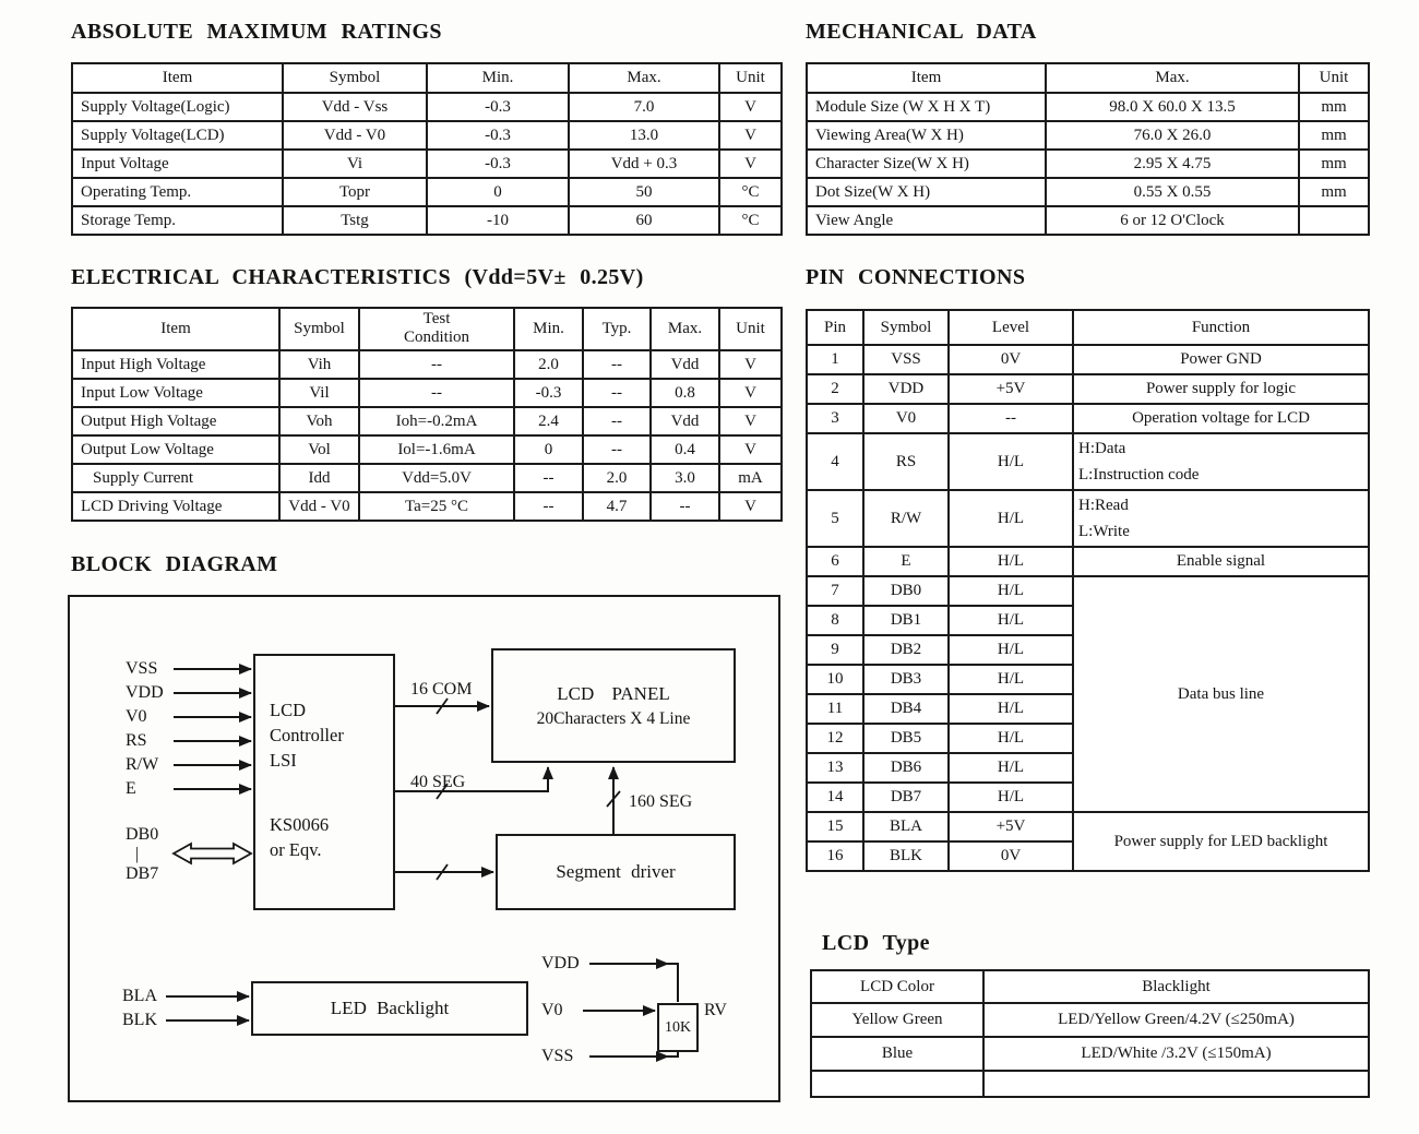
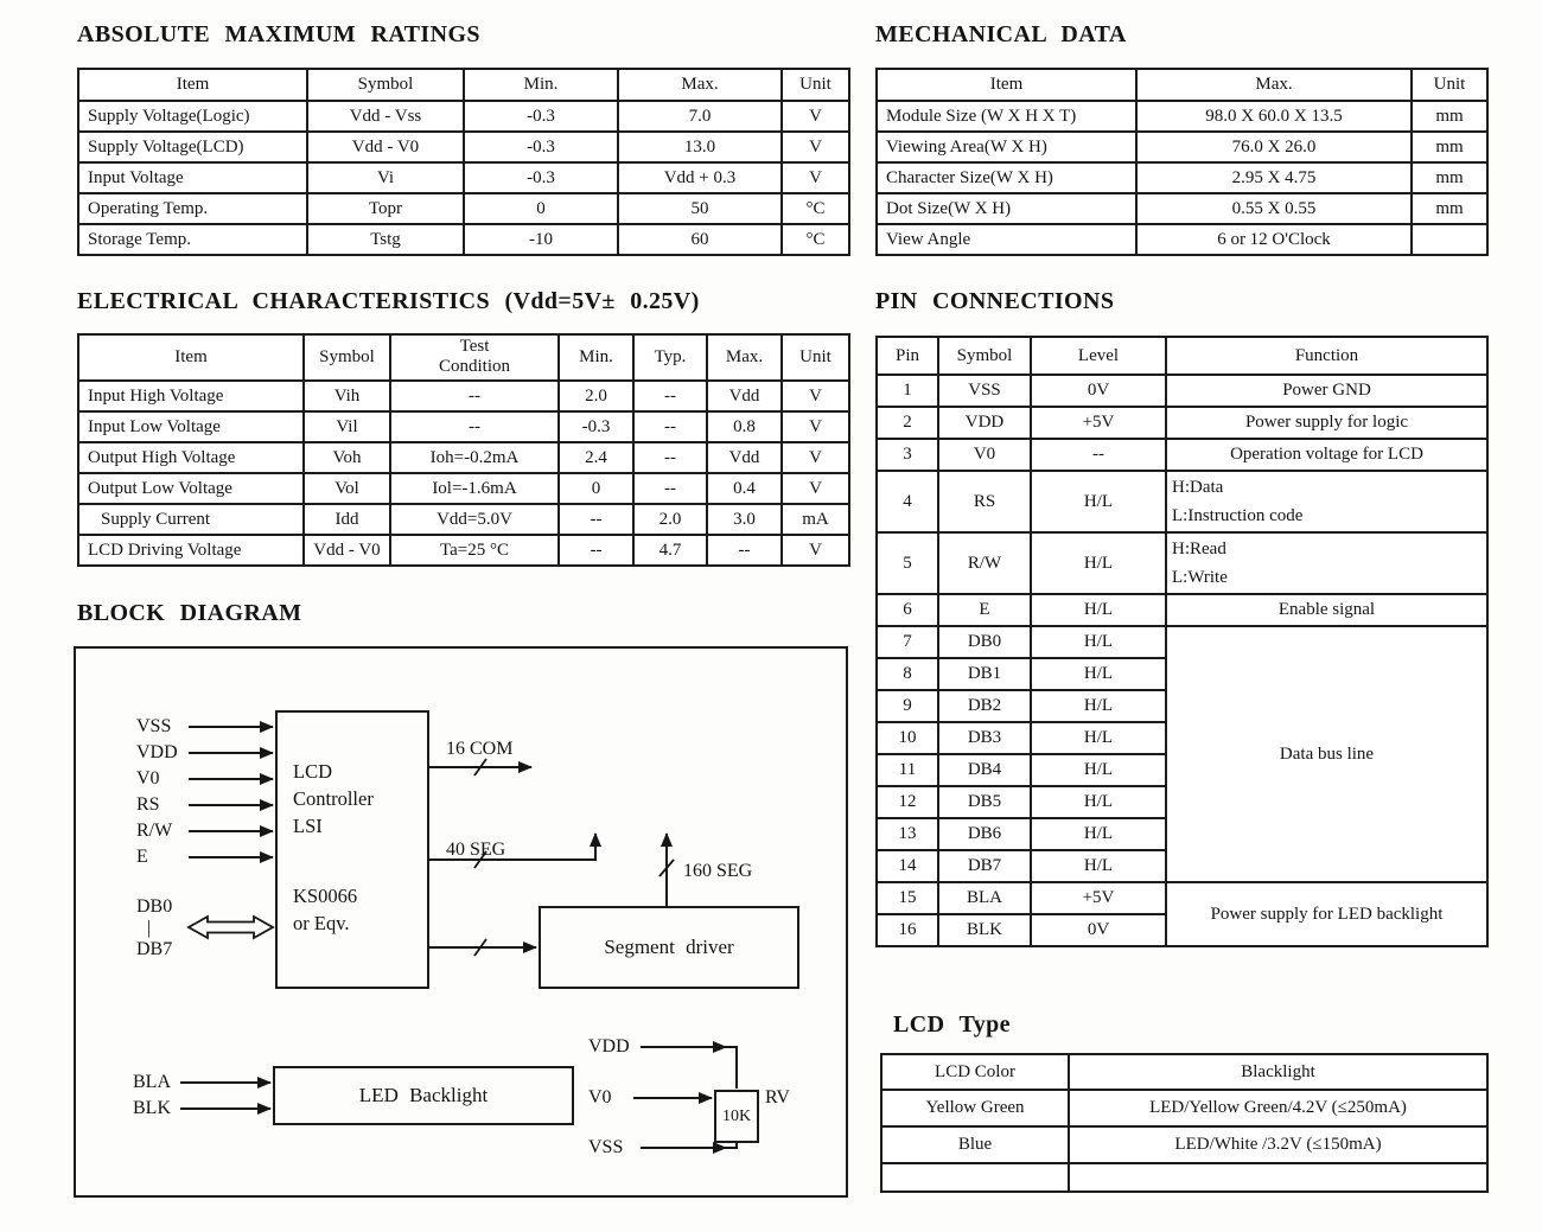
  ABSOLUTE MAXIMUM RATINGS
  Item	Symbol	Min.	Max.	Unit
  Supply Voltage(Logic)	Vdd - Vss	-0.3	7.0	V
  Supply Voltage(LCD)	Vdd - V0	-0.3	13.0	V
  Input Voltage	Vi	-0.3	Vdd + 0.3	V
  Operating Temp.	Topr	0	50	°C
  Storage Temp.	Tstg	-10	60	°C
  MECHANICAL DATA
  Item	Max.	Unit
  Module Size (W X H X T)	98.0 X 60.0 X 13.5	mm
  Viewing Area(W X H)	76.0 X 26.0	mm
  Character Size(W X H)	2.95 X 4.75	mm
  Dot Size(W X H)	0.55 X 0.55	mm
  View Angle	6 or 12 O'Clock
  ELECTRICAL CHARACTERISTICS (Vdd=5V± 0.25V)
  Item	Symbol	Test Condition	Min.	Typ.	Max.	Unit
  Input High Voltage	Vih	--	2.0	--	Vdd	V
  Input Low Voltage	Vil	--	-0.3	--	0.8	V
  Output High Voltage	Voh	Ioh=-0.2mA	2.4	--	Vdd	V
  Output Low Voltage	Vol	Iol=-1.6mA	0	--	0.4	V
  Supply Current	Idd	Vdd=5.0V	--	2.0	3.0	mA
  LCD Driving Voltage	Vdd - V0	Ta=25 °C	--	4.7	--	V
  PIN CONNECTIONS
  Pin	Symbol	Level	Function
  1	VSS	0V	Power GND
  2	VDD	+5V	Power supply for logic
  3	V0	--	Operation voltage for LCD
  4	RS	H/L	H:DataL:Instruction code
  5	R/W	H/L	H:ReadL:Write
  6	E	H/L	Enable signal
  7	DB0	H/L	Data bus line
  8	DB1	H/L
  9	DB2	H/L
  10	DB3	H/L
  11	DB4	H/L
  12	DB5	H/L
  13	DB6	H/L
  14	DB7	H/L
  15	BLA	+5V	Power supply for LED backlight
  16	BLK	0V
  BLOCK DIAGRAM
  LCD
  Controller
  LSI
  KS0066
  or Eqv.
- LCD PANEL
- 20Characters X 4 Line
  Segment driver
  LED Backlight
  10K
  VSS
  VDD
  V0
  RS
  R/W
  E
  DB0
  |
  DB7
  16 COM
  40 SEG
  160 SEG
  VDD
  V0
  VSS
  BLA
  BLK
  RV
  LCD Type
  LCD Color	Blacklight
  Yellow Green	LED/Yellow Green/4.2V (≤250mA)
  Blue	LED/White /3.2V (≤150mA)
